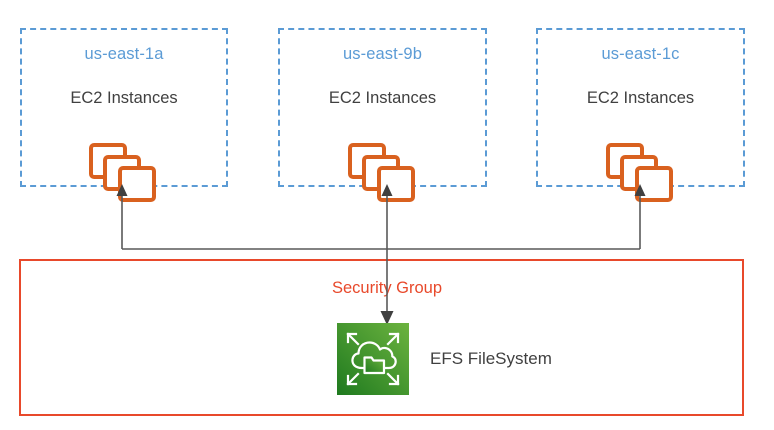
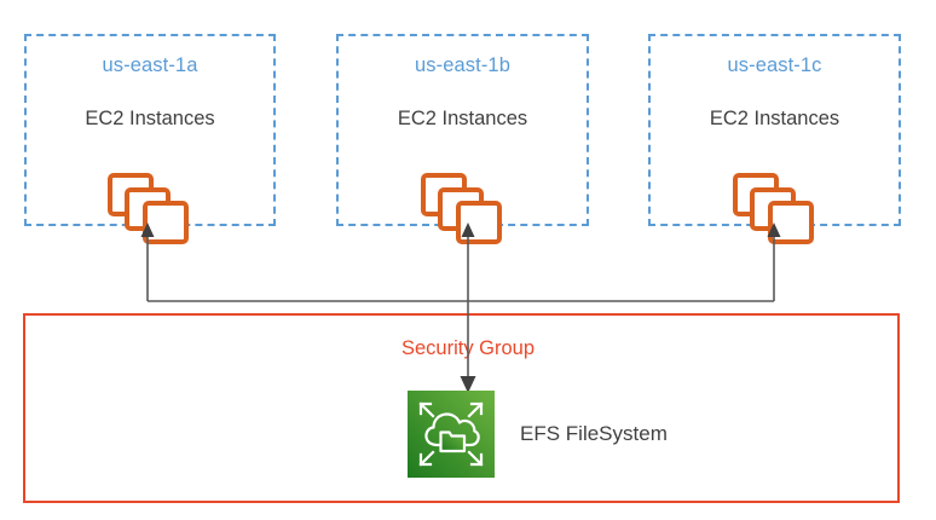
  us-east-1a
  EC2 Instances
- us-east-9b
+ us-east-1b
  EC2 Instances
  us-east-1c
  EC2 Instances
  Securit Group
  EFS FileSystem
